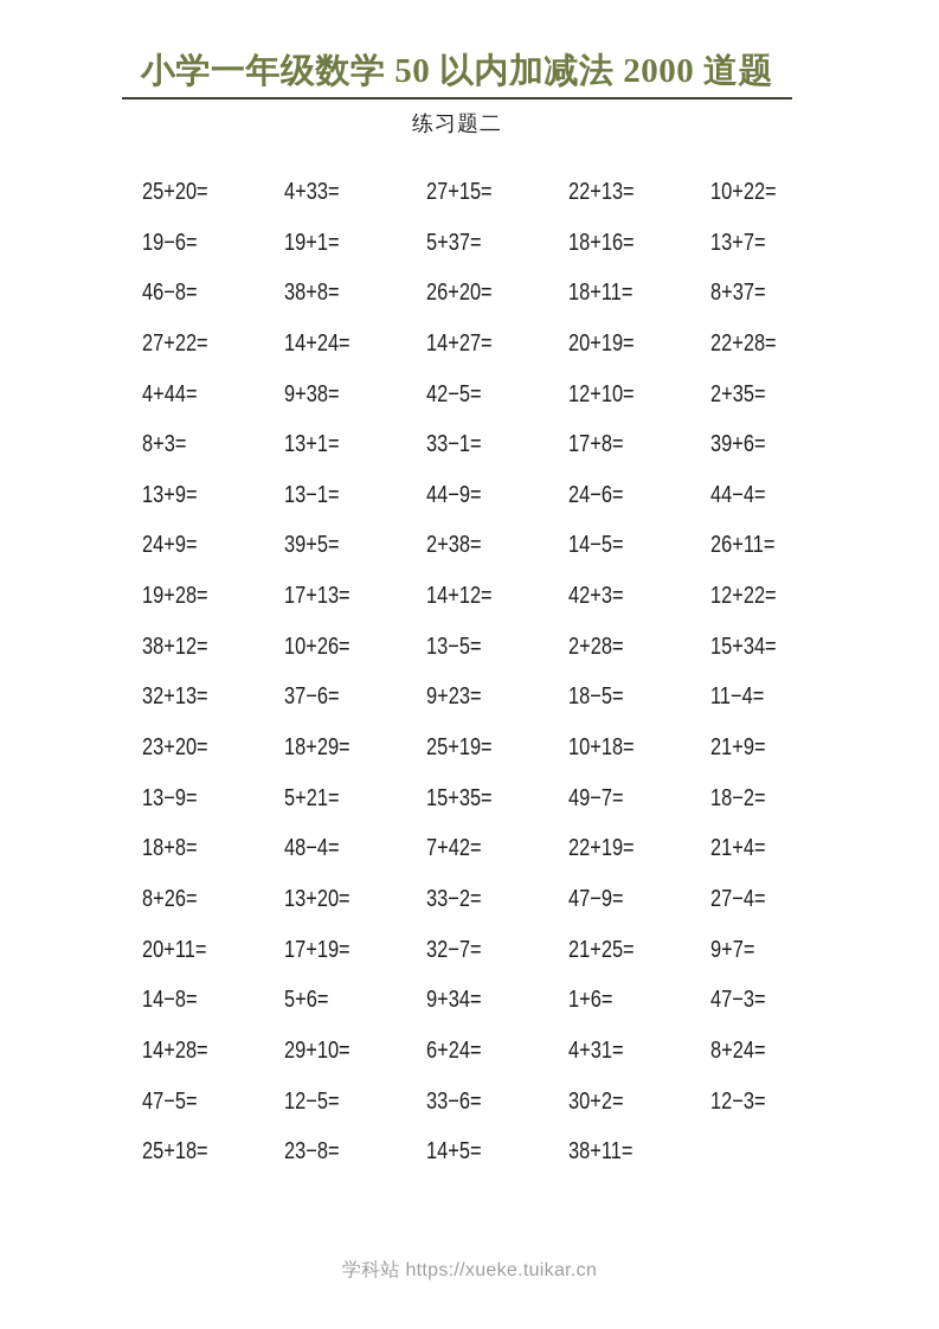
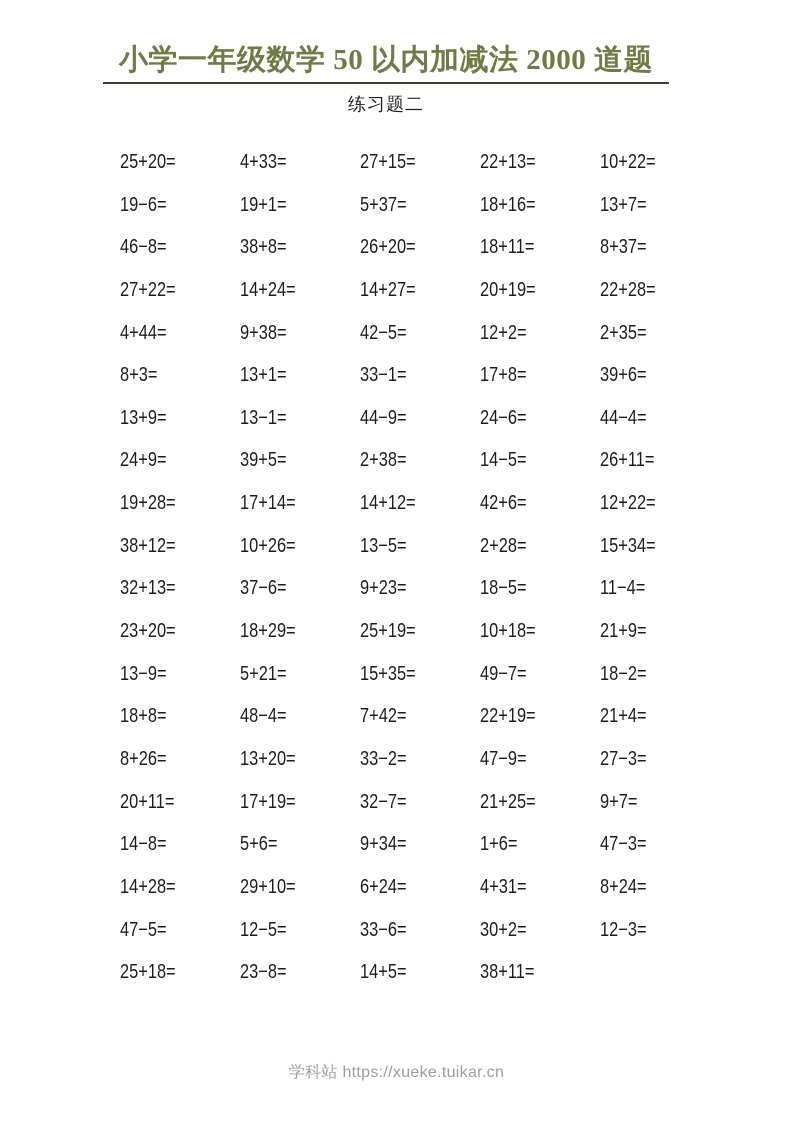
  小学一年级数学 50 以内加减法 2000 道题
  练习题二
  25+20=
  4+33=
  27+15=
  22+13=
  10+22=
  19−6=
  19+1=
  5+37=
  18+16=
  13+7=
  46−8=
  38+8=
  26+20=
  18+11=
  8+37=
  27+22=
  14+24=
  14+27=
  20+19=
  22+28=
  4+44=
  9+38=
  42−5=
- 12+10=
+ 12+2=
  2+35=
  8+3=
  13+1=
  33−1=
  17+8=
  39+6=
  13+9=
  13−1=
  44−9=
  24−6=
  44−4=
  24+9=
  39+5=
  2+38=
  14−5=
  26+11=
  19+28=
- 17+13=
+ 17+14=
  14+12=
- 42+3=
+ 42+6=
  12+22=
  38+12=
  10+26=
  13−5=
  2+28=
  15+34=
  32+13=
  37−6=
  9+23=
  18−5=
  11−4=
  23+20=
  18+29=
  25+19=
  10+18=
  21+9=
  13−9=
  5+21=
  15+35=
  49−7=
  18−2=
  18+8=
  48−4=
  7+42=
  22+19=
  21+4=
  8+26=
  13+20=
  33−2=
  47−9=
- 27−4=
+ 27−3=
  20+11=
  17+19=
  32−7=
  21+25=
  9+7=
  14−8=
  5+6=
  9+34=
  1+6=
  47−3=
  14+28=
  29+10=
  6+24=
  4+31=
  8+24=
  47−5=
  12−5=
  33−6=
  30+2=
  12−3=
  25+18=
  23−8=
  14+5=
  38+11=
  学科站 https://xueke.tuikar.cn
